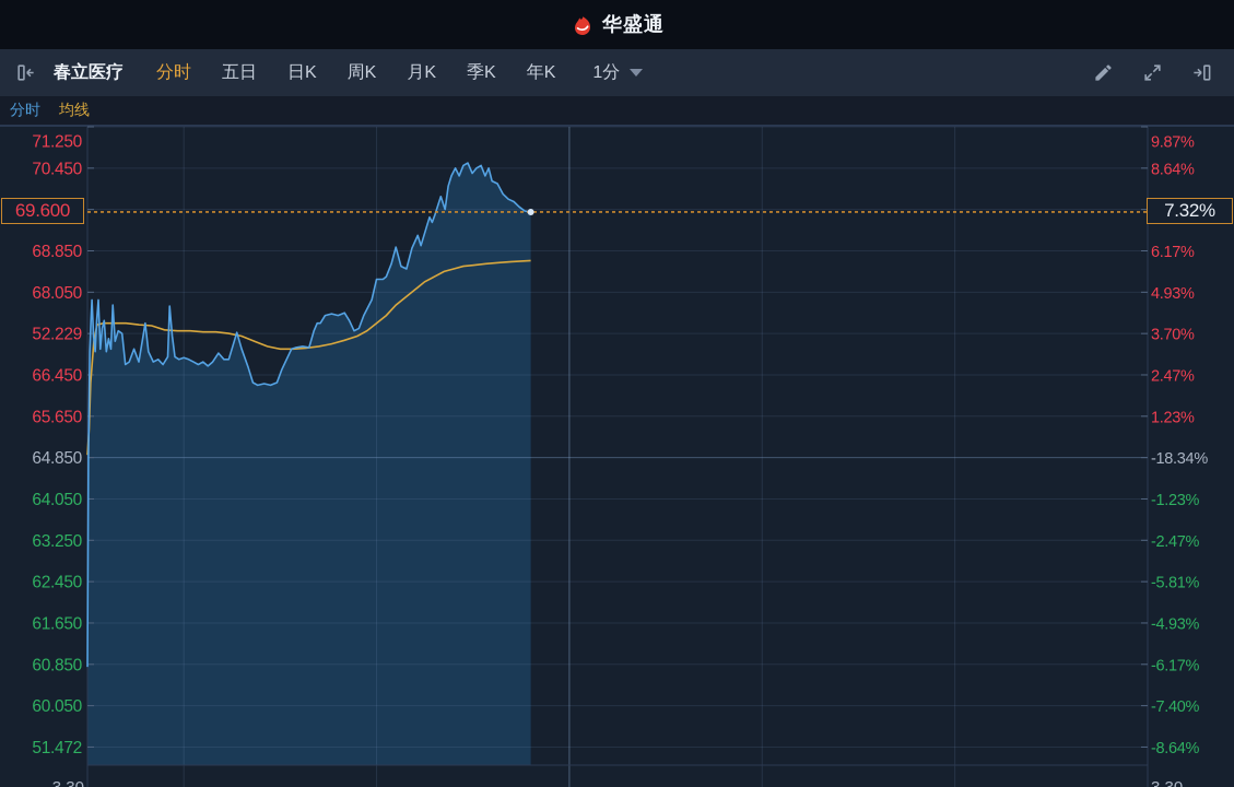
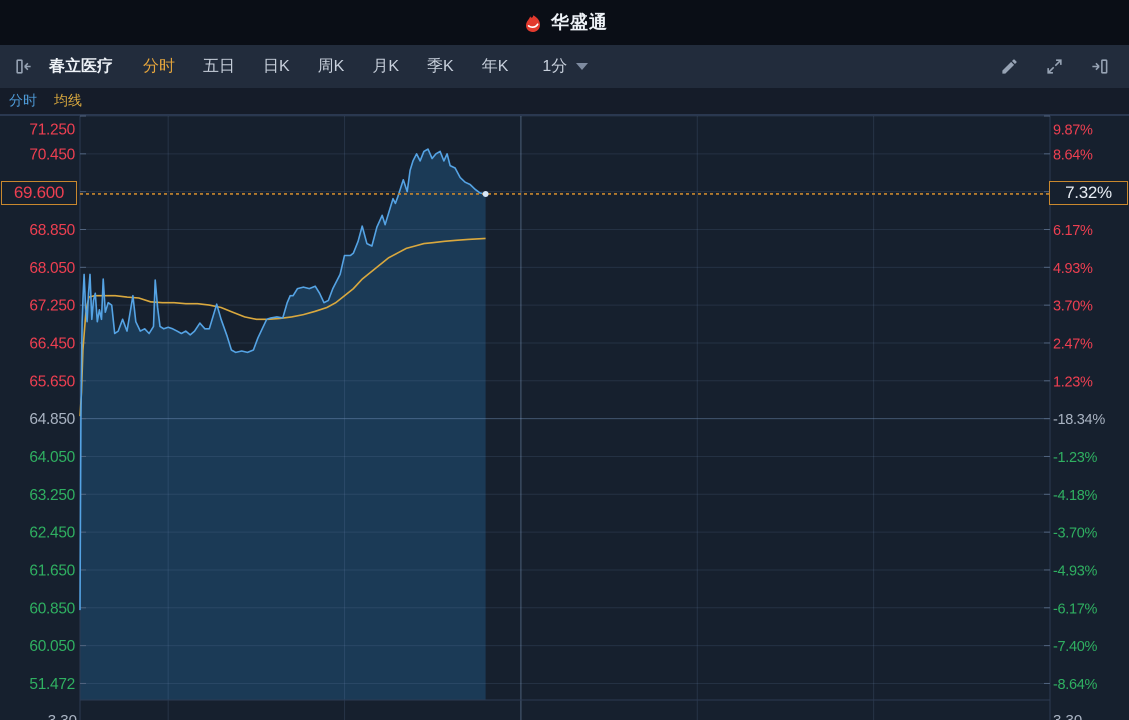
  华盛通
  春立医疗
  分时
  五日
  日K
  周K
  月K
  季K
  年K
  1分
  分时
  均线
  71.250
  9.87%
  70.450
  8.64%
  68.850
  6.17%
  68.050
  4.93%
- 52.229
+ 67.250
  3.70%
  66.450
  2.47%
  65.650
  1.23%
  64.850
  -18.34%
  64.050
  -1.23%
  63.250
- -2.47%
+ -4.18%
  62.450
- -5.81%
+ -3.70%
  61.650
  -4.93%
  60.850
  -6.17%
  60.050
  -7.40%
  51.472
  -8.64%
  69.600
  7.32%
